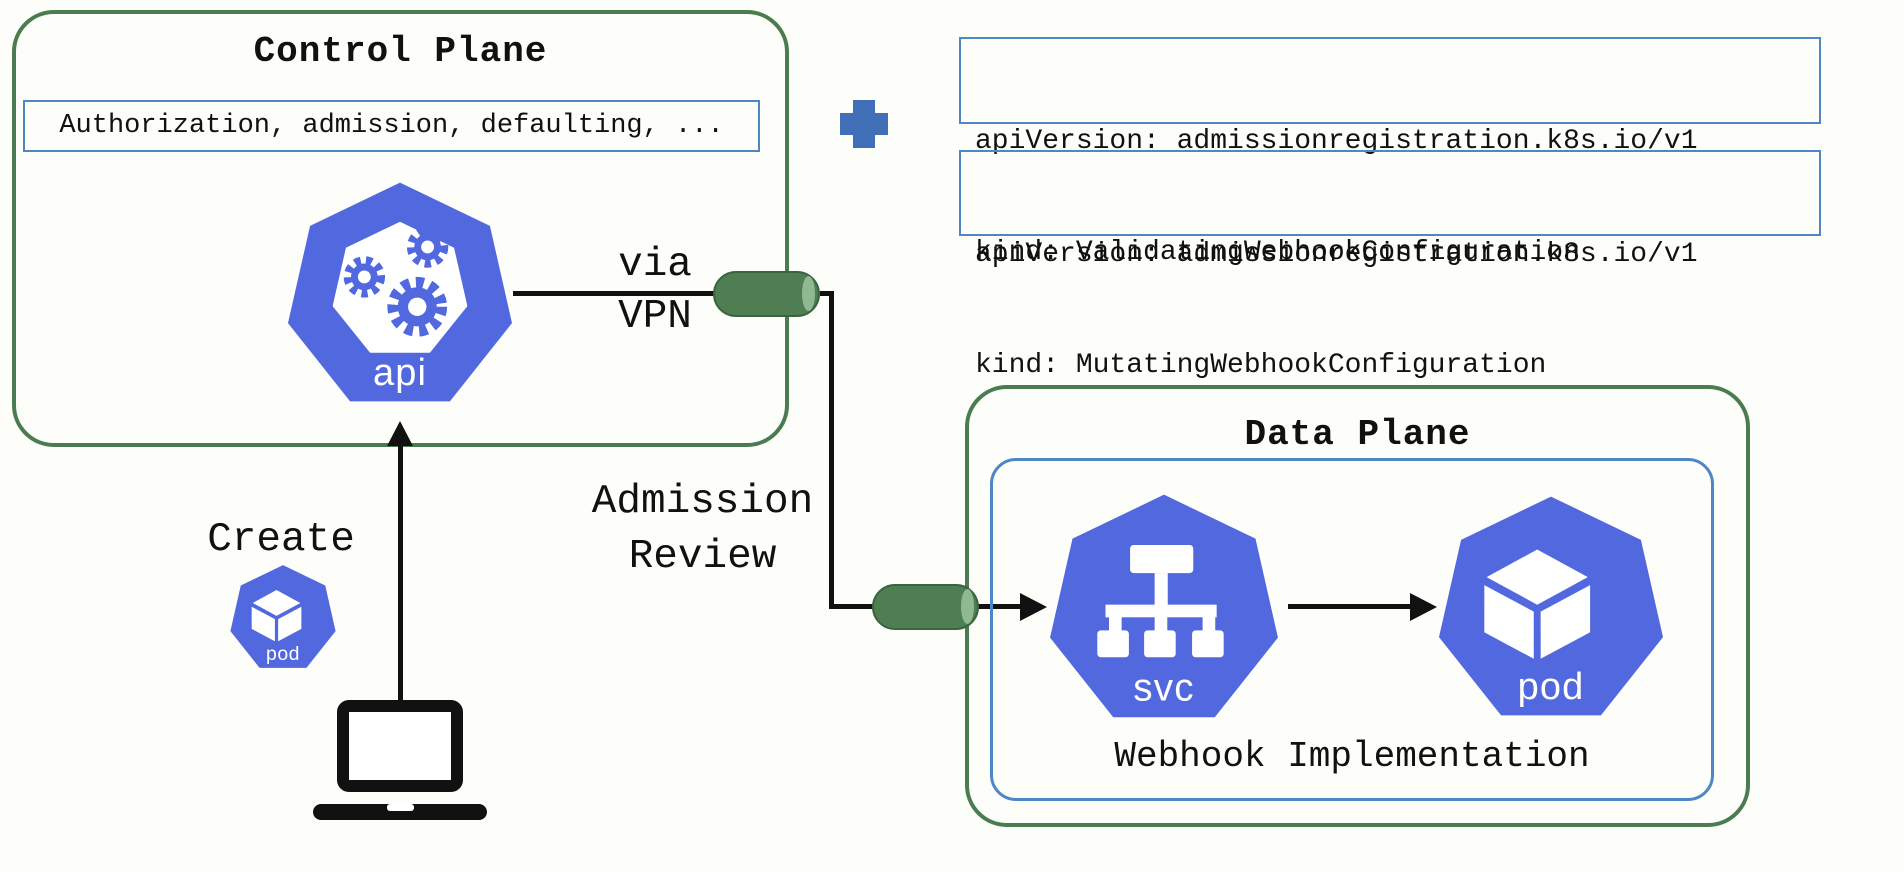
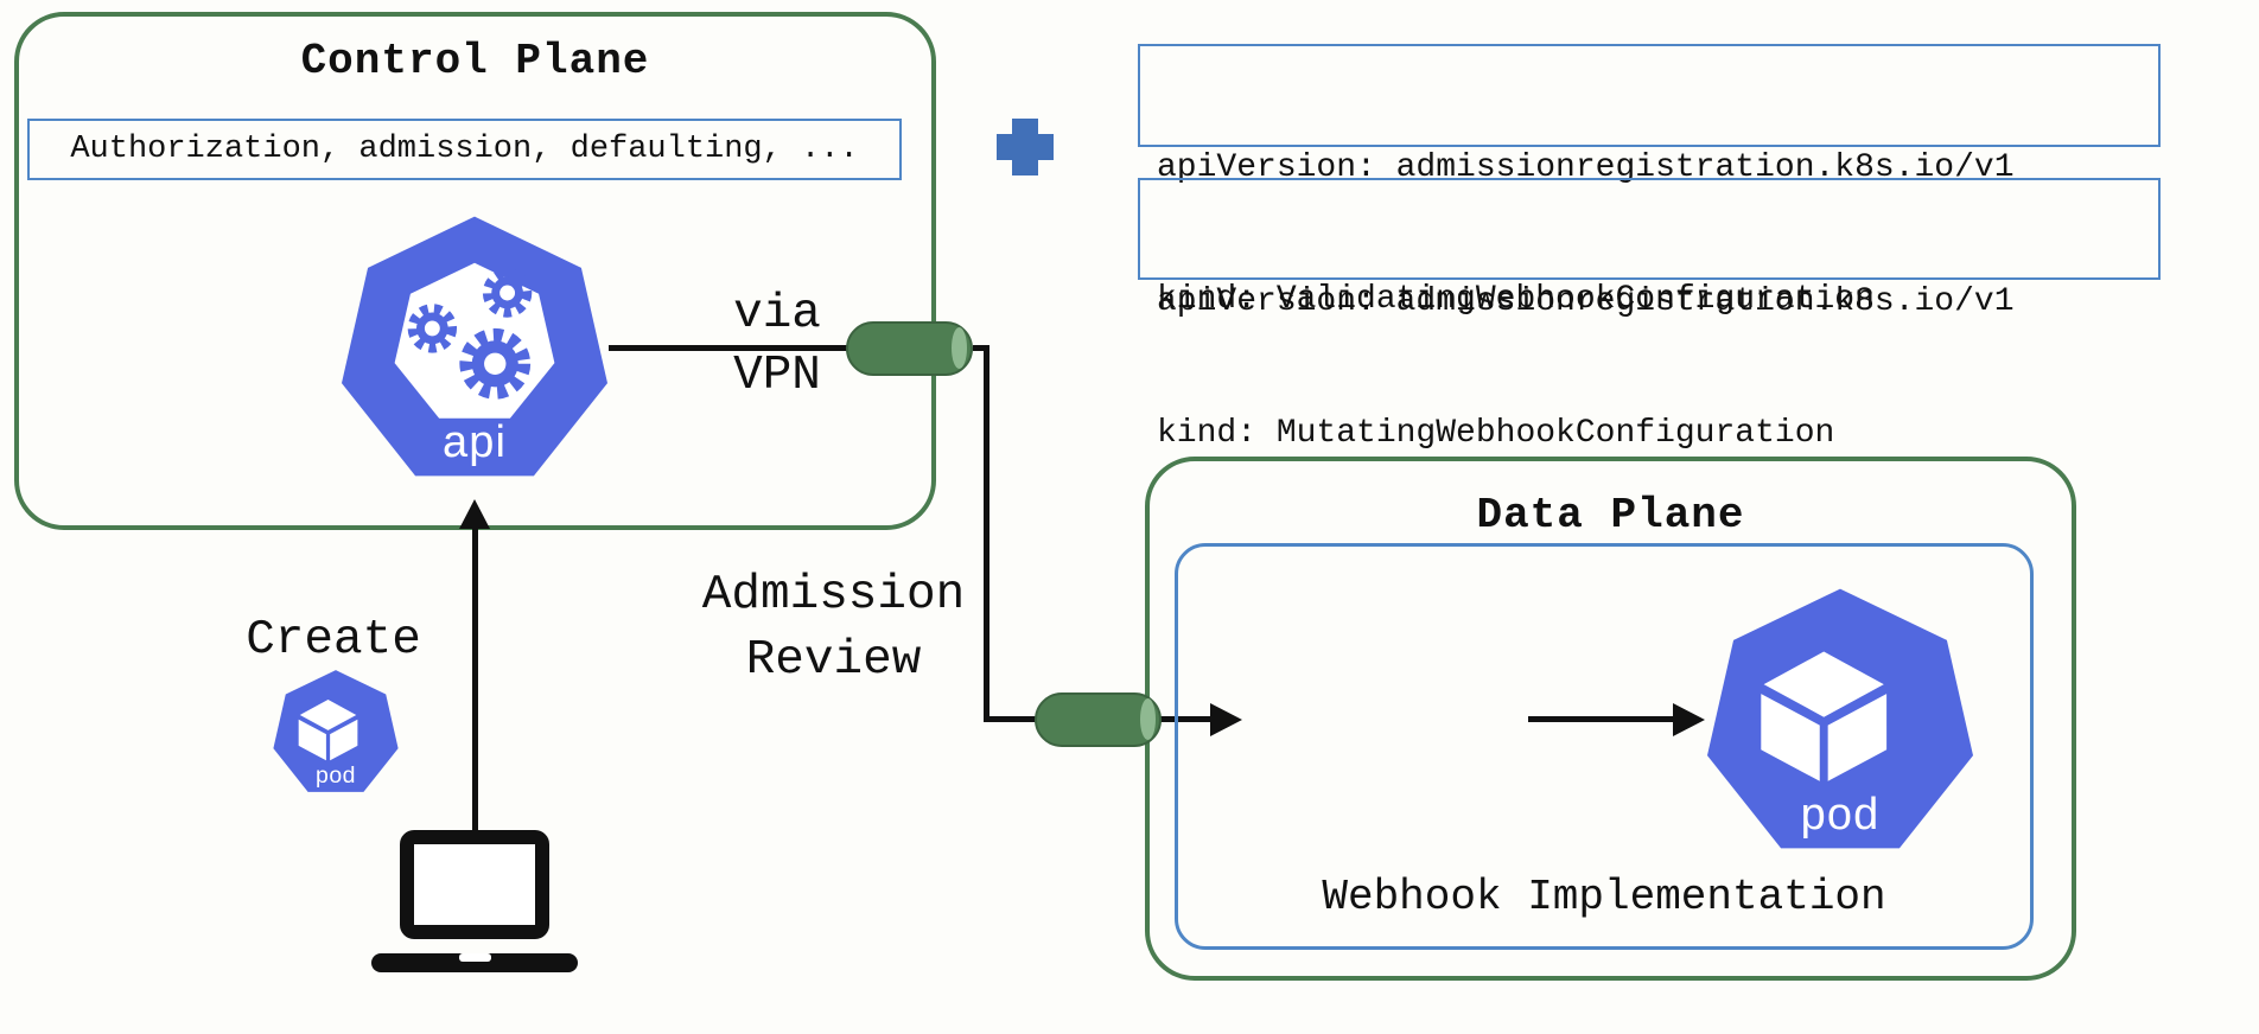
  Control Plane
  Authorization, admission, defaulting, ...
  apiVersion: admissionregistration.k8s.io/v1
  kind: ValidatingWebhookConfiguration
  apiVersion: admissionregistration.k8s.io/v1
  kind: MutatingWebhookConfiguration
  api
  via
  VPN
  Admission
  Review
  Data Plane
  Webhook Implementation
- svc
  pod
  Create
  pod
